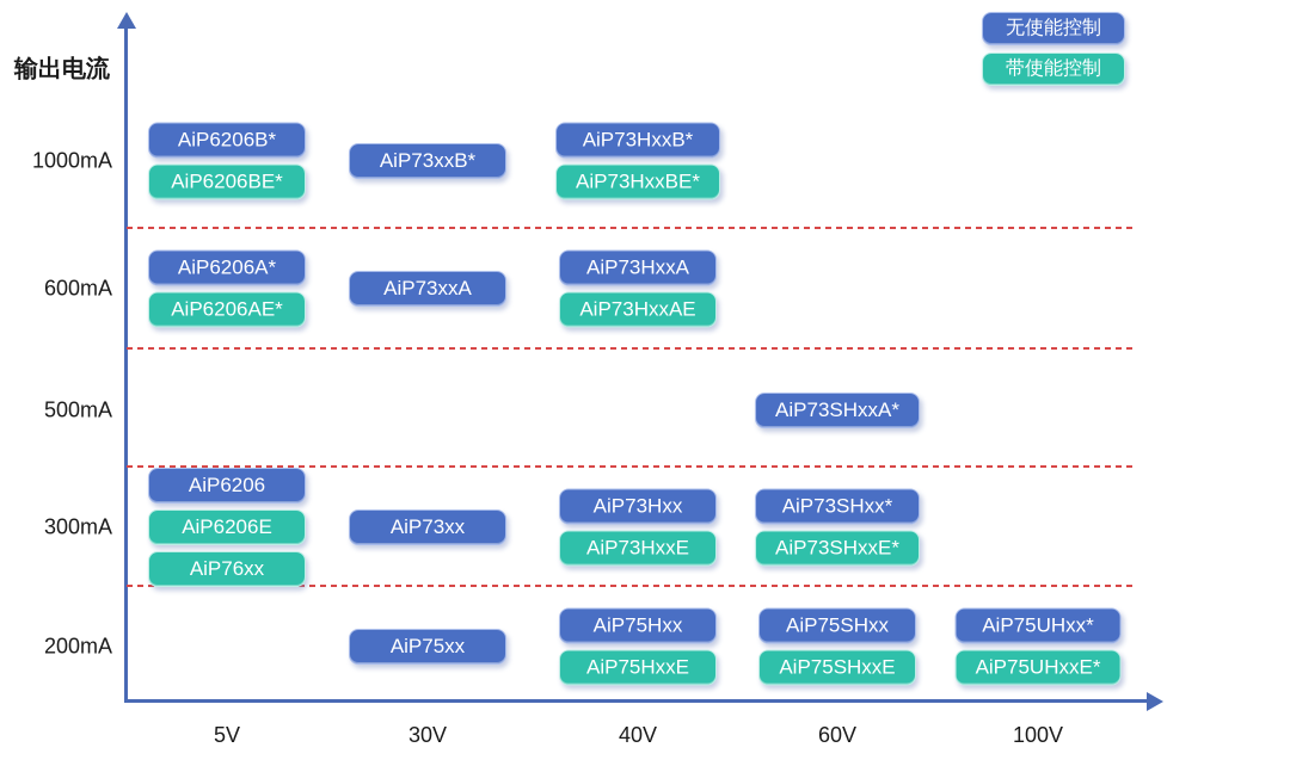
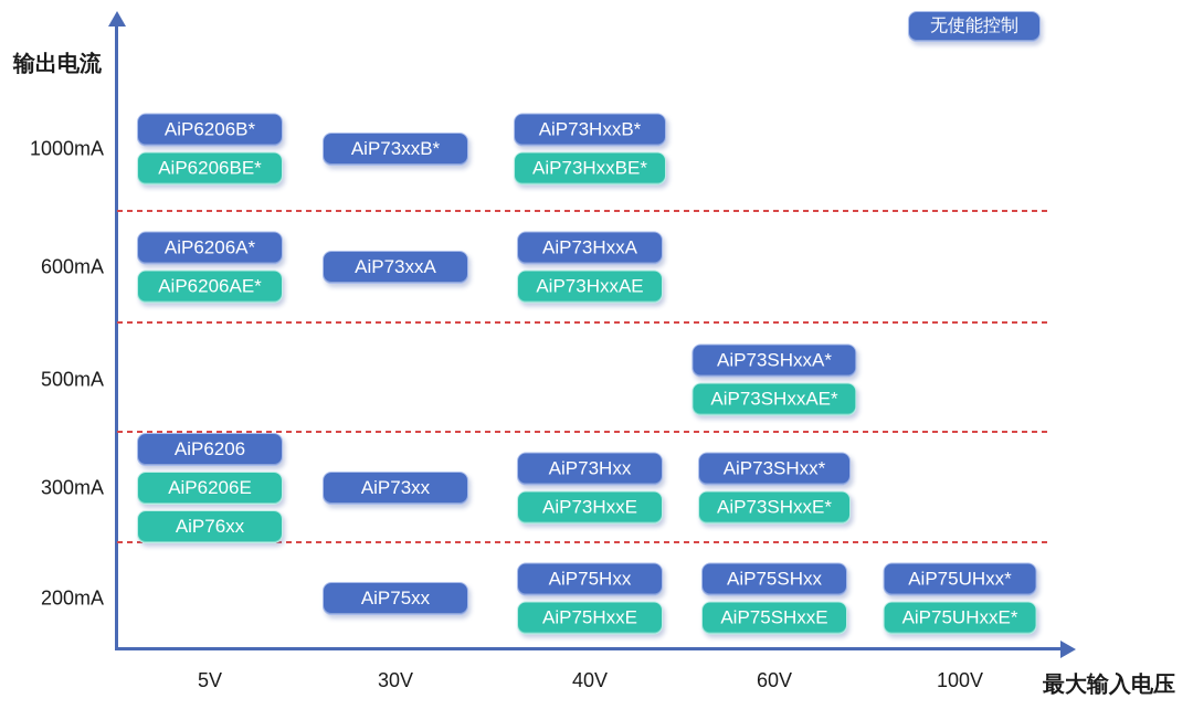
  输出电流
+ 最大输入电压
  无使能控制
- 带使能控制
  1000mA
  600mA
  500mA
  300mA
  200mA
  5V
  30V
  40V
  60V
  100V
  AiP6206B*
  AiP6206BE*
  AiP73xxB*
  AiP73HxxB*
  AiP73HxxBE*
  AiP6206A*
  AiP6206AE*
  AiP73xxA
  AiP73HxxA
  AiP73HxxAE
  AiP73SHxxA*
+ AiP73SHxxAE*
  AiP6206
  AiP6206E
  AiP76xx
  AiP73xx
  AiP73Hxx
  AiP73HxxE
  AiP73SHxx*
  AiP73SHxxE*
  AiP75xx
  AiP75Hxx
  AiP75HxxE
  AiP75SHxx
  AiP75SHxxE
  AiP75UHxx*
  AiP75UHxxE*
